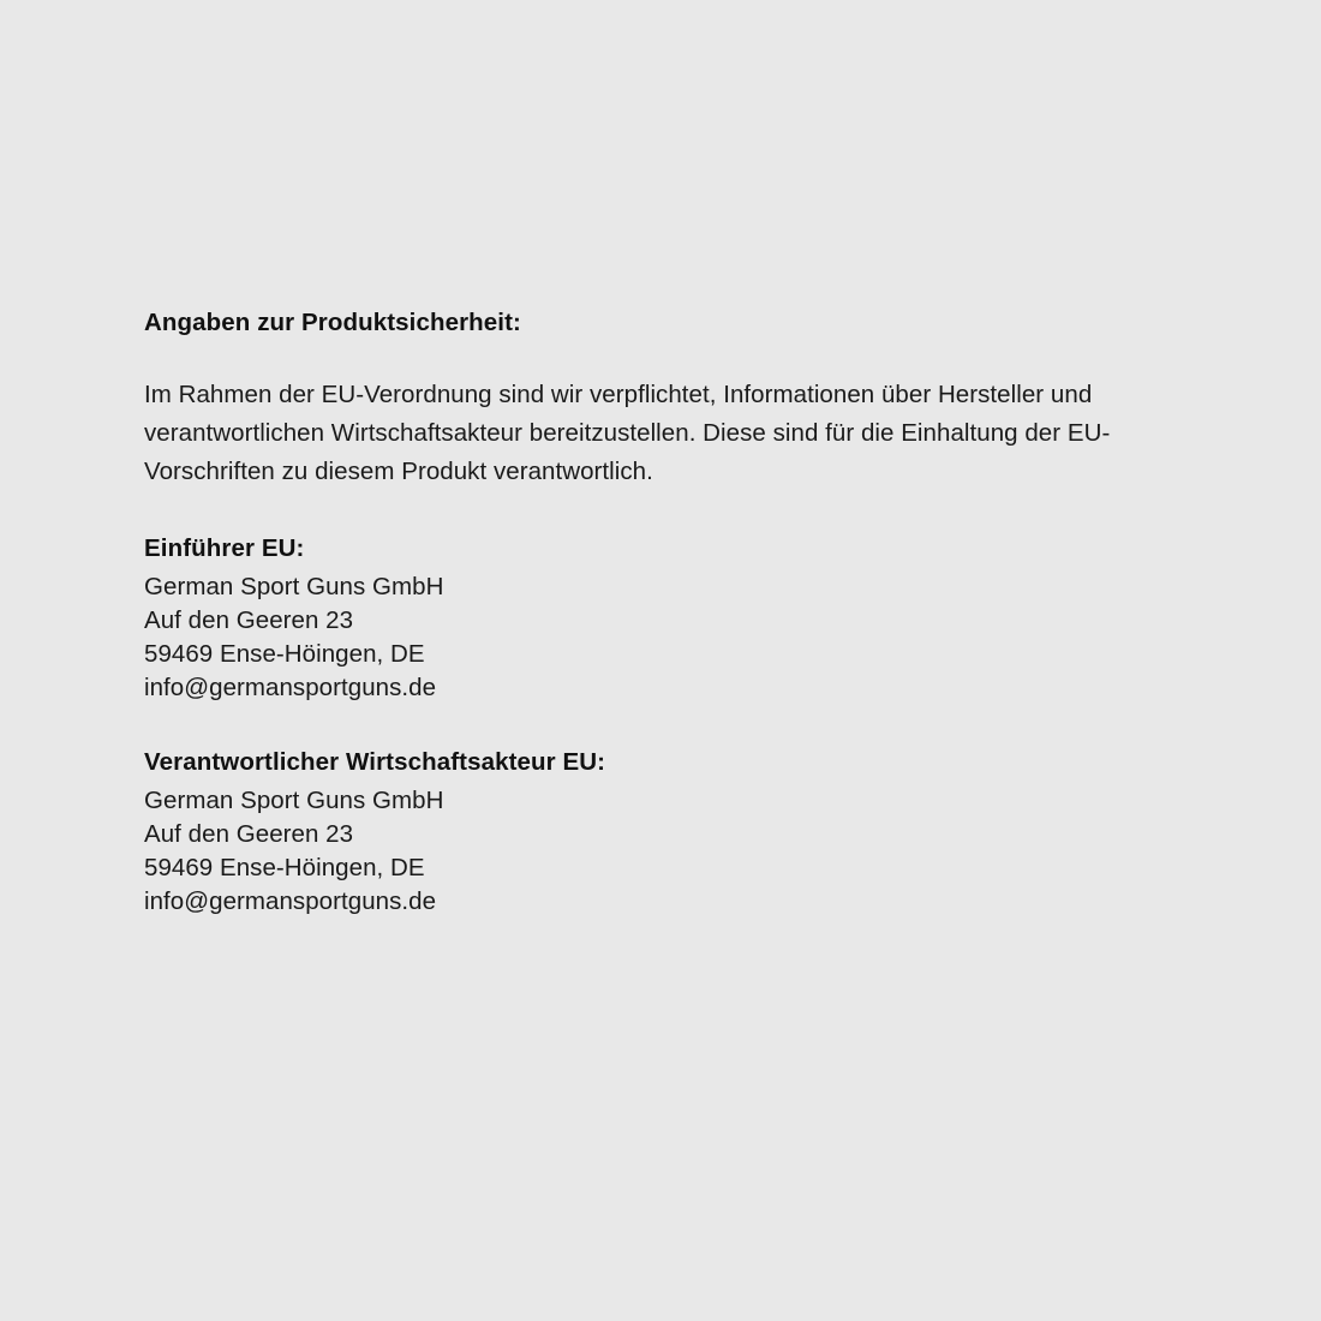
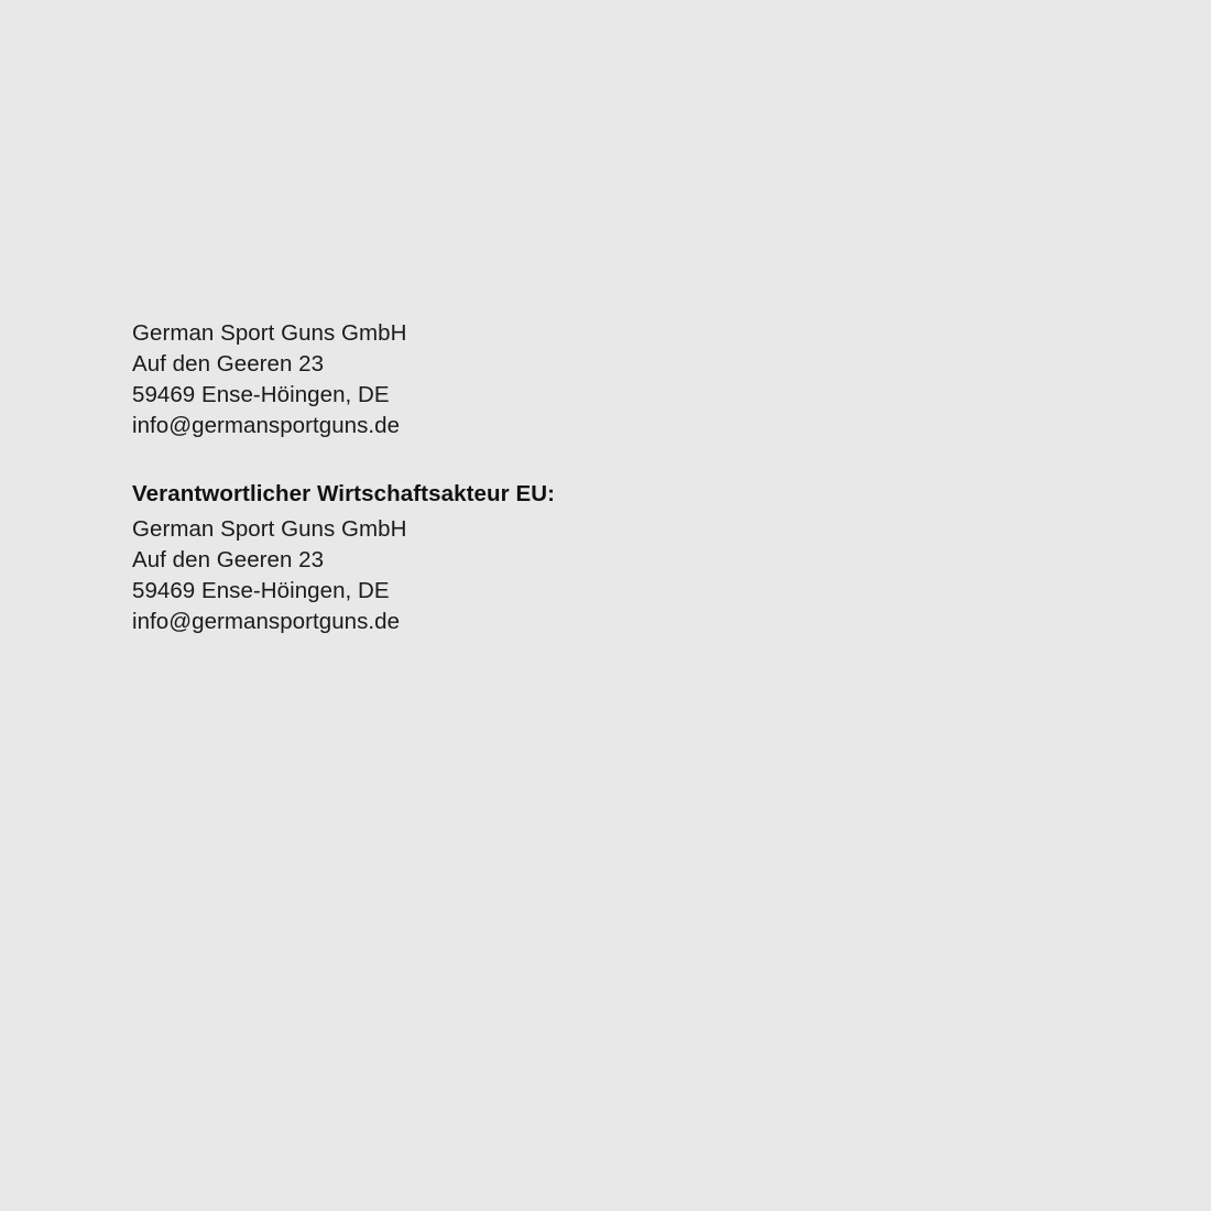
- Angaben zur Produktsicherheit:
- Im Rahmen der EU-Verordnung sind wir verpflichtet, Informationen über Hersteller und verantwortlichen Wirtschaftsakteur bereitzustellen. Diese sind für die Einhaltung der EU-Vorschriften zu diesem Produkt verantwortlich.
- Einführer EU:
  German Sport Guns GmbH
  Auf den Geeren 23
  59469 Ense-Höingen, DE
  info@germansportguns.de
  Verantwortlicher Wirtschaftsakteur EU:
  German Sport Guns GmbH
  Auf den Geeren 23
  59469 Ense-Höingen, DE
  info@germansportguns.de
